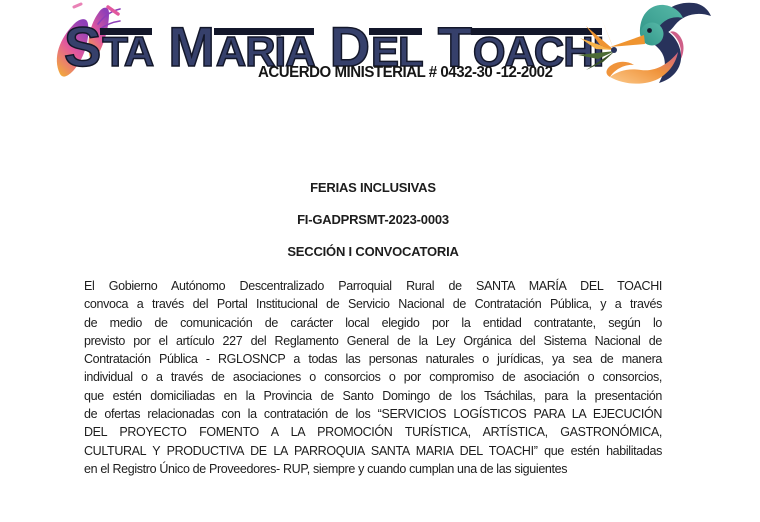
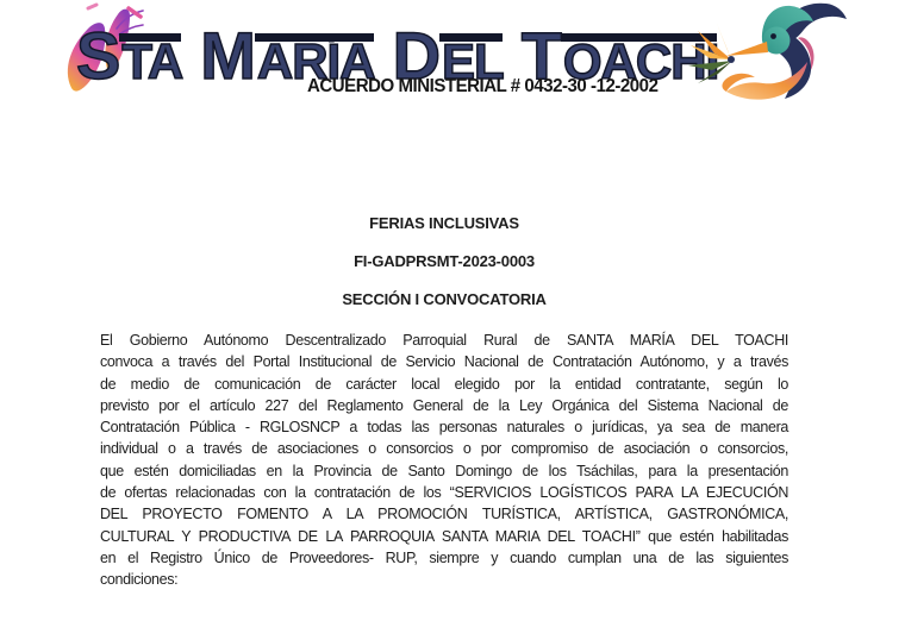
  STA
  MARÍA
  DEL
  TOACHI
  ACUERDO MINISTERIAL # 0432-30 -12-2002
  FERIAS INCLUSIVAS
  FI-GADPRSMT-2023-0003
  SECCIÓN I CONVOCATORIA
  El Gobierno Autónomo Descentralizado Parroquial Rural de SANTA MARÍA DEL TOACHI
- convoca a través del Portal Institucional de Servicio Nacional de Contratación Pública, y a través
+ convoca a través del Portal Institucional de Servicio Nacional de Contratación Autónomo, y a través
  de medio de comunicación de carácter local elegido por la entidad contratante, según lo
  previsto por el artículo 227 del Reglamento General de la Ley Orgánica del Sistema Nacional de
  Contratación Pública - RGLOSNCP a todas las personas naturales o jurídicas, ya sea de manera
  individual o a través de asociaciones o consorcios o por compromiso de asociación o consorcios,
  que estén domiciliadas en la Provincia de Santo Domingo de los Tsáchilas, para la presentación
  de ofertas relacionadas con la contratación de los “SERVICIOS LOGÍSTICOS PARA LA EJECUCIÓN
  DEL PROYECTO FOMENTO A LA PROMOCIÓN TURÍSTICA, ARTÍSTICA, GASTRONÓMICA,
  CULTURAL Y PRODUCTIVA DE LA PARROQUIA SANTA MARIA DEL TOACHI” que estén habilitadas
  en el Registro Único de Proveedores- RUP, siempre y cuando cumplan una de las siguientes
+ condiciones:
